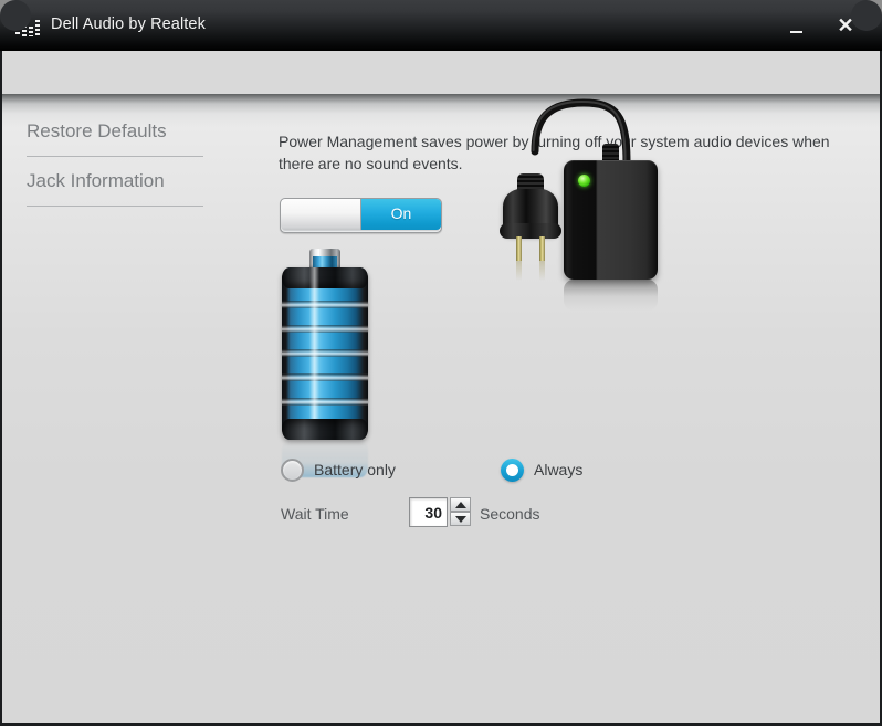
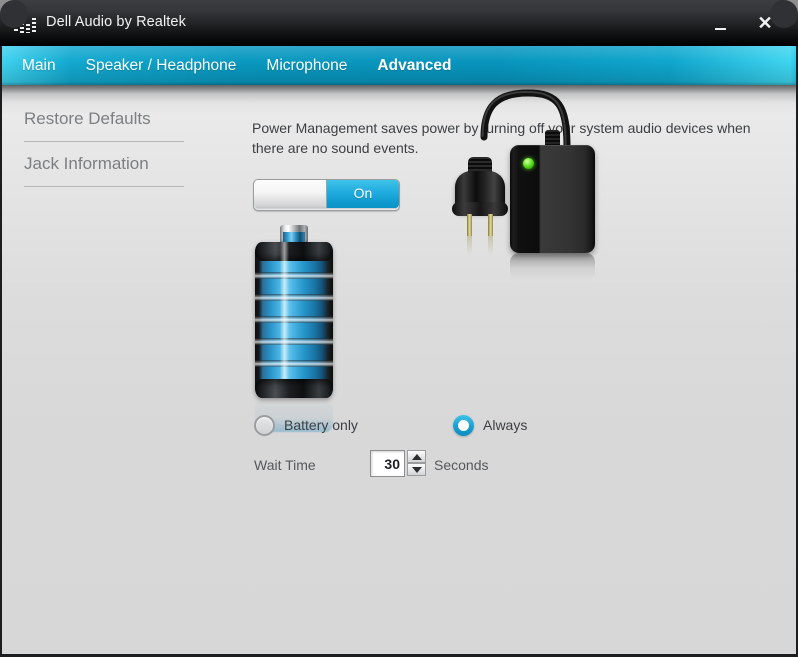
  Dell Audio by Realtek
  ✕
+ Main
+ Speaker / Headphone
+ Microphone
+ Advanced
  Restore Defaults
  Jack Information
  Power Management saves power byurning off yor system audio devices when there are no sound events.
  On
  Battery only
  Always
  Wait Time
  30
  Seconds
